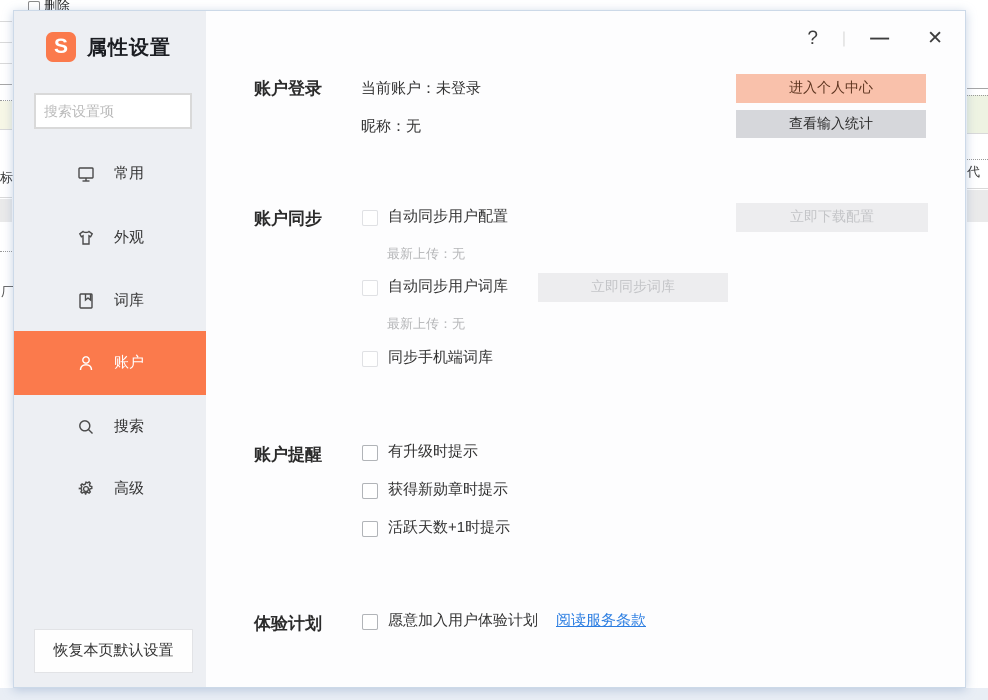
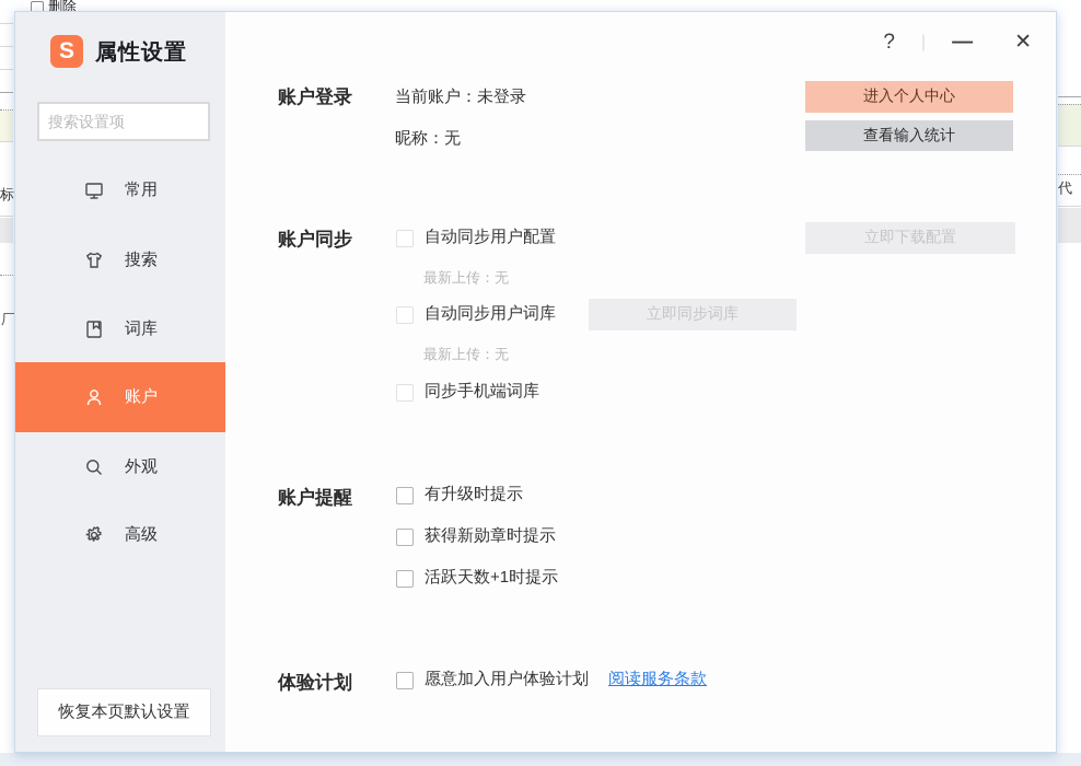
  删除
  标
  厂
  代
  S
  属性设置
  搜索设置项
  常用
- 外观
+ 搜索
  词库
  账户
- 搜索
+ 外观
  高级
  恢复本页默认设置
  ?
  |
  —
  ✕
  账户登录
  当前账户：未登录
  昵称：无
  进入个人中心
  查看输入统计
  账户同步
  自动同步用户配置
  立即下载配置
  最新上传：无
  自动同步用户词库
  立即同步词库
  最新上传：无
  同步手机端词库
  账户提醒
  有升级时提示
  获得新勋章时提示
  活跃天数+1时提示
  体验计划
  愿意加入用户体验计划
  阅读服务条款
